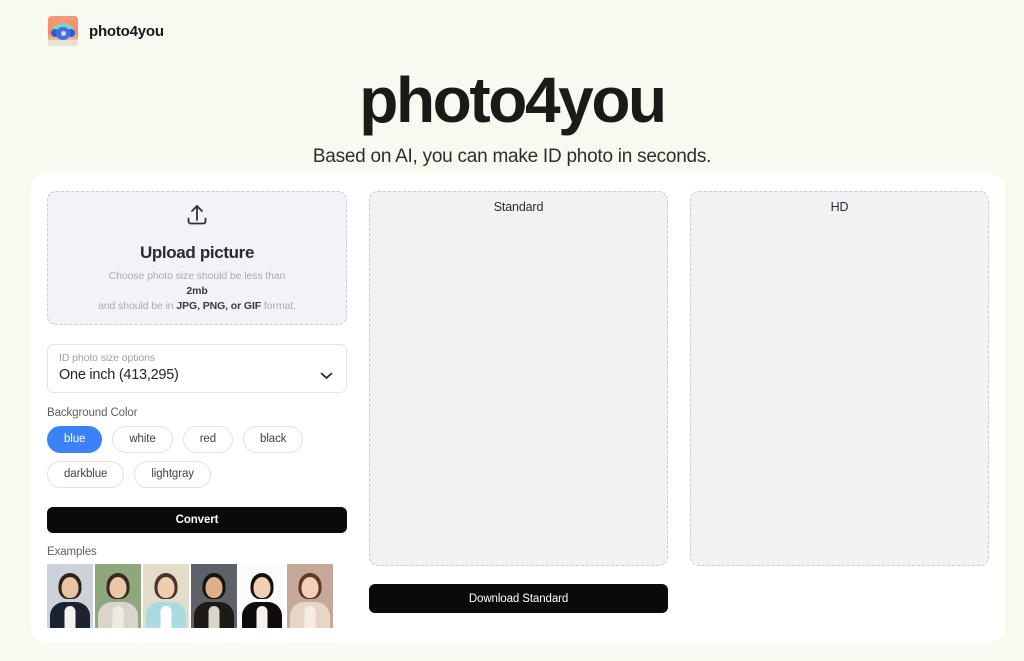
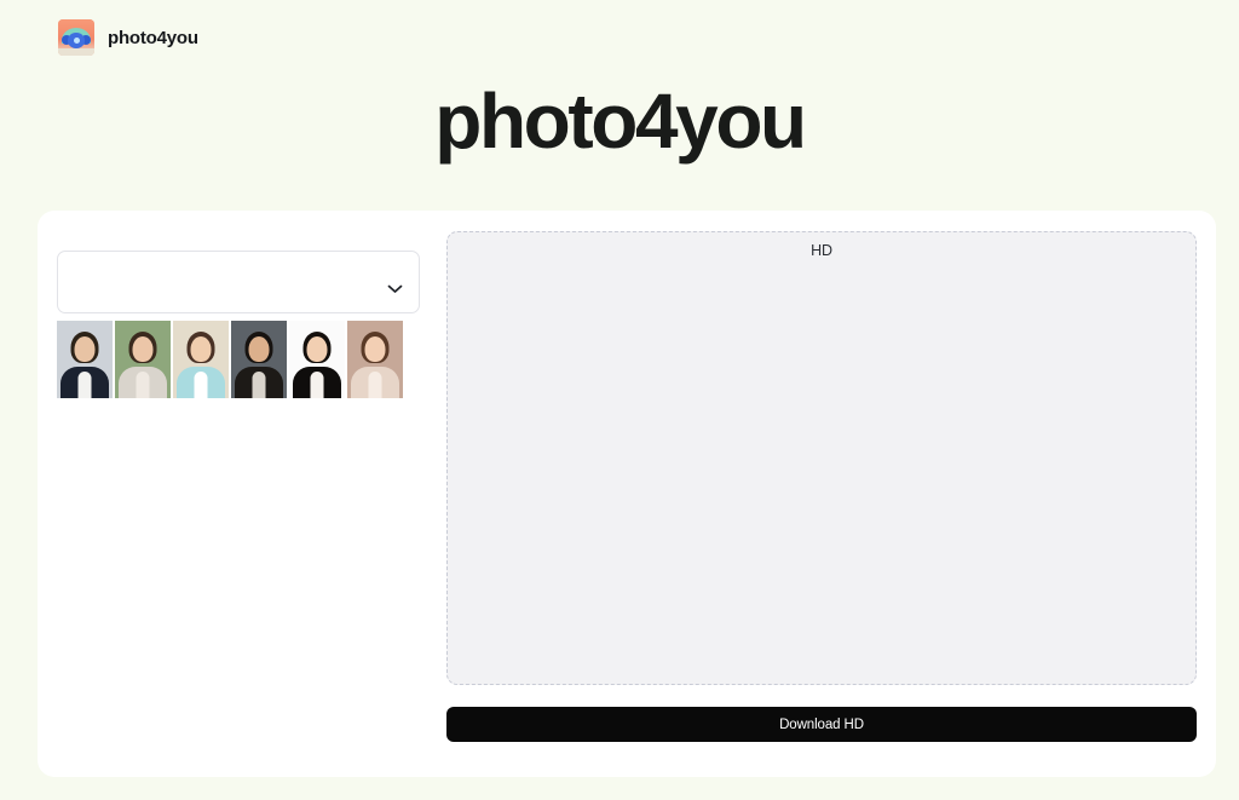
  photo4you
  photo4you
- Based on AI, you can make ID photo in seconds.
- Upload picture
- Choose photo size should be less than
- 2mb
- and should be in JPG, PNG, or GIF format.
- ID photo size options
- One inch (413,295)
- Background Color
- blue
- white
- red
- black
- darkblue
- lightgray
- Convert
- Examples
- Standard
- Download Standard
  HD
+ Download HD
